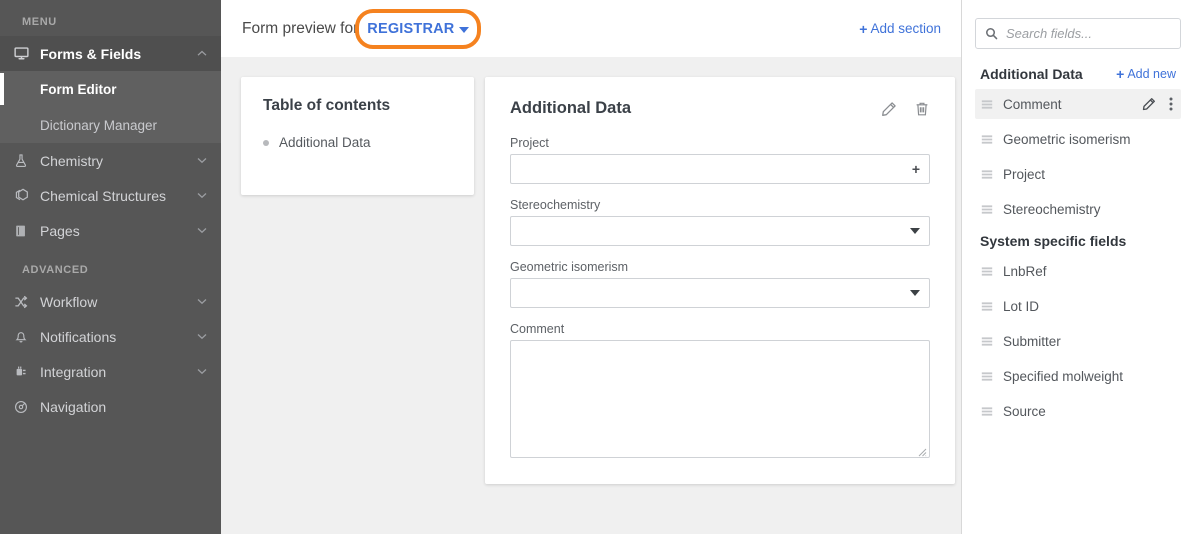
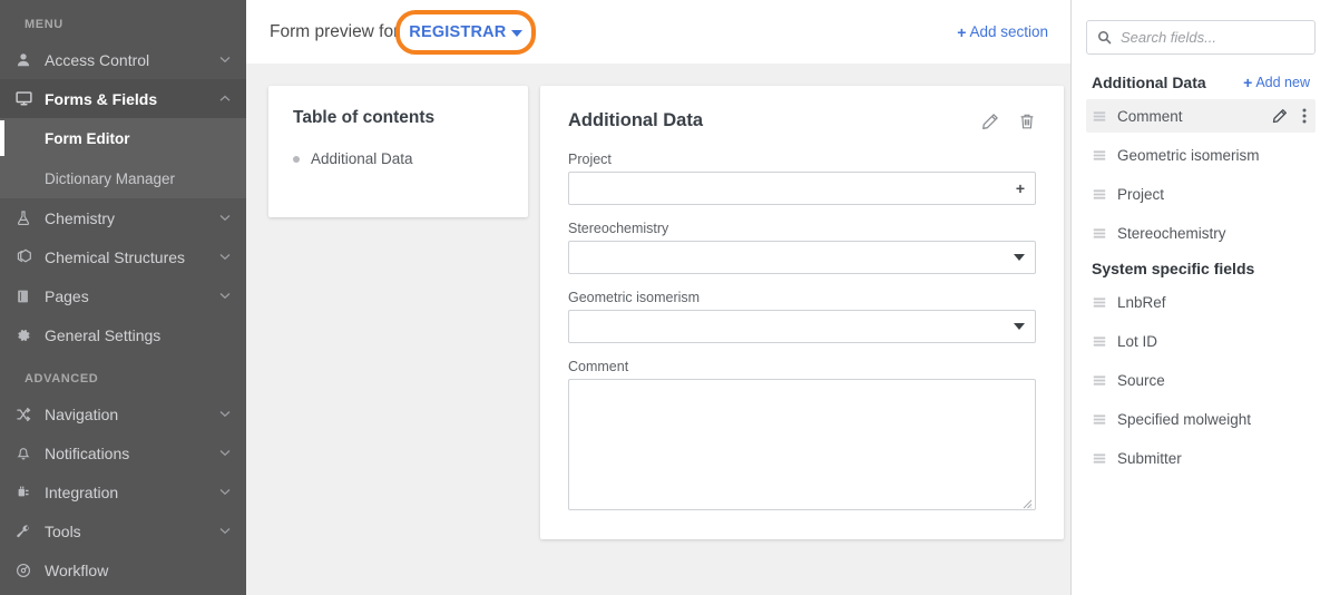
  MENU
+ Access Control
  Forms & Fields
  Form Editor
  Dictionary Manager
  Chemistry
  Chemical Structures
  Pages
+ General Settings
  ADVANCED
- Workflow
+ Navigation
  Notifications
  Integration
+ Tools
- Navigation
+ Workflow
  Form preview for
  REGISTRAR
  +
  Add section
  Table of contents
  Additional Data
  Additional Data
  Project
  +
  Stereochemistry
  Geometric isomerism
  Comment
  Search fields...
  Additional Data
  +
  Add new
  Comment
  Geometric isomerism
  Project
  Stereochemistry
  System specific fields
  LnbRef
  Lot ID
- Submitter
+ Source
  Specified molweight
- Source
+ Submitter
